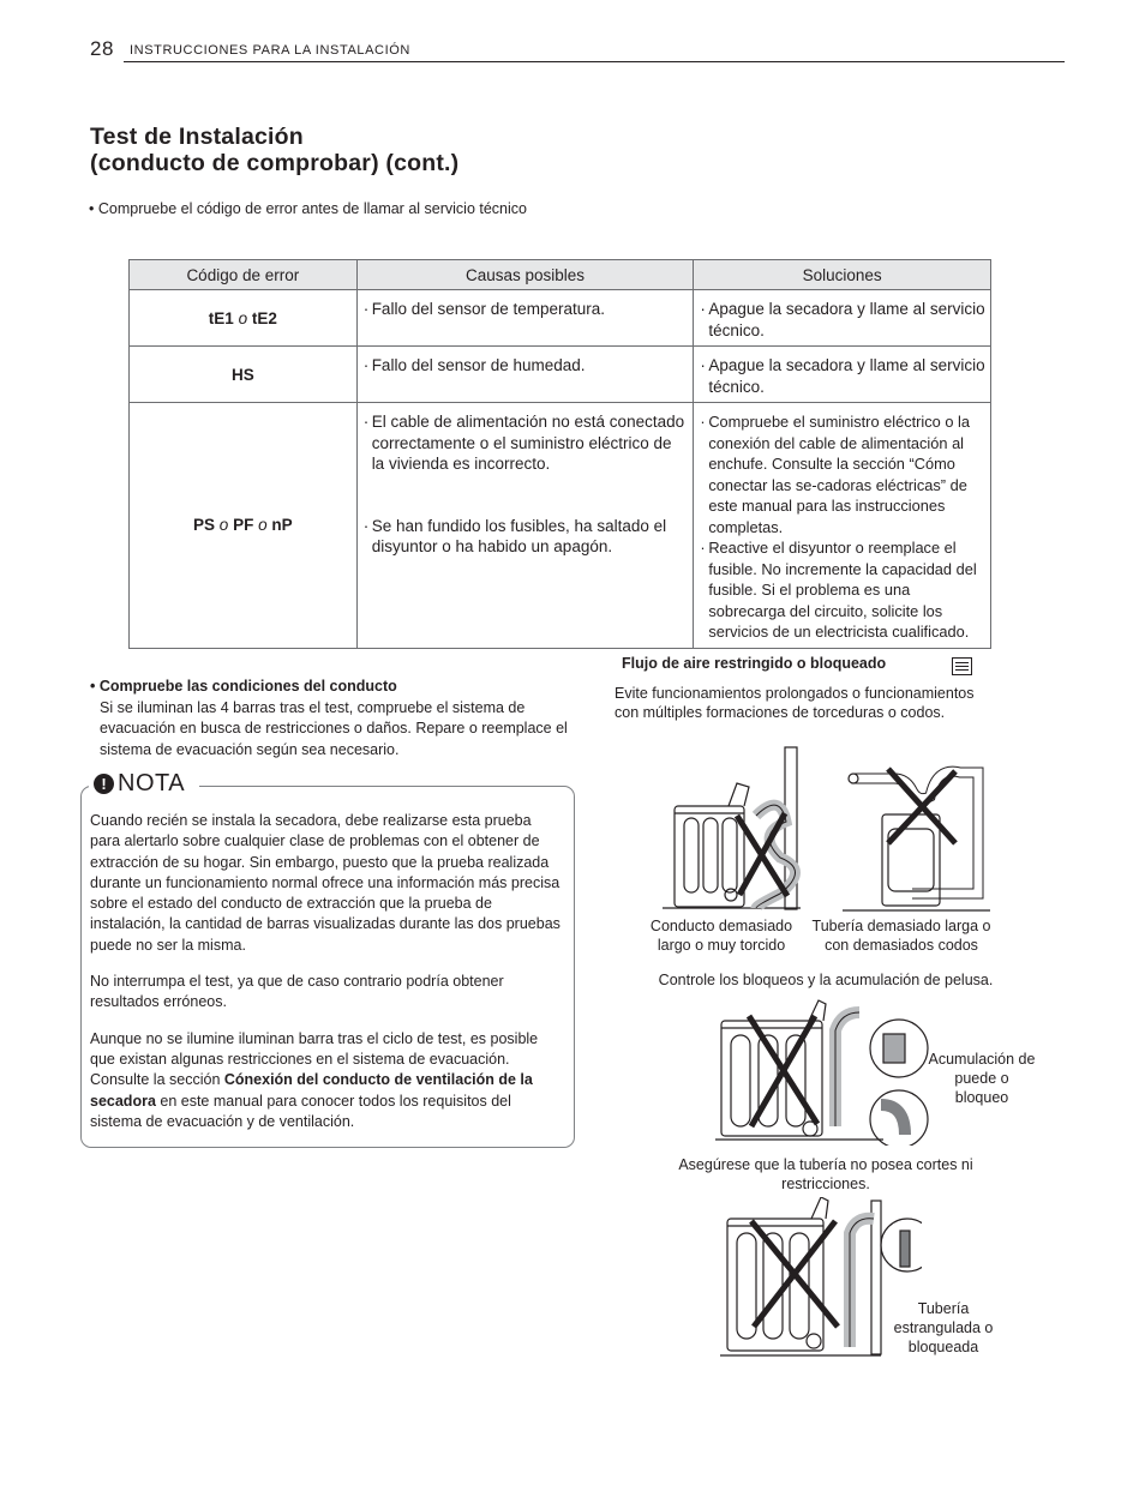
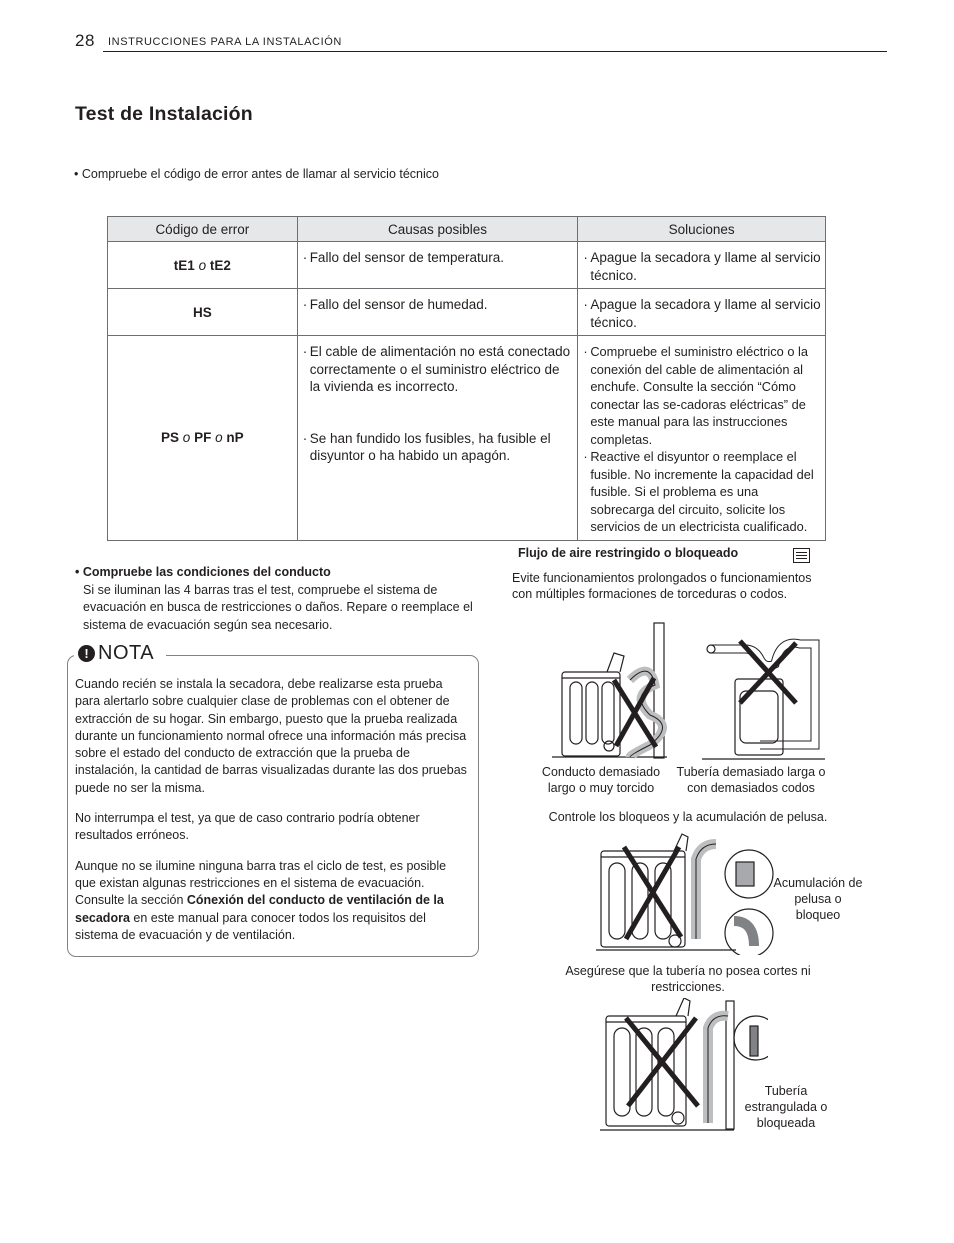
  28
  INSTRUCCIONES PARA LA INSTALACIÓN
  Test de Instalación
- (conducto de comprobar) (cont.)
  • Compruebe el código de error antes de llamar al servicio técnico
  Código de error	Causas posibles	Soluciones
  tE1 o tE2	· Fallo del sensor de temperatura.	· Apague la secadora y llame al servicio técnico.
  HS	· Fallo del sensor de humedad.	· Apague la secadora y llame al servicio técnico.
- PS o PF o nP	· El cable de alimentación no está conectado correctamente o el suministro eléctrico de la vivienda es incorrecto. · Se han fundido los fusibles, ha saltado el disyuntor o ha habido un apagón.	· Compruebe el suministro eléctrico o la conexión del cable de alimentación al enchufe. Consulte la sección “Cómo conectar las se-cadoras eléctricas” de este manual para las instrucciones completas. · Reactive el disyuntor o reemplace el fusible. No incremente la capacidad del fusible. Si el problema es una sobrecarga del circuito, solicite los servicios de un electricista cualificado.
+ PS o PF o nP	· El cable de alimentación no está conectado correctamente o el suministro eléctrico de la vivienda es incorrecto. · Se han fundido los fusibles, ha fusible el disyuntor o ha habido un apagón.	· Compruebe el suministro eléctrico o la conexión del cable de alimentación al enchufe. Consulte la sección “Cómo conectar las se-cadoras eléctricas” de este manual para las instrucciones completas. · Reactive el disyuntor o reemplace el fusible. No incremente la capacidad del fusible. Si el problema es una sobrecarga del circuito, solicite los servicios de un electricista cualificado.
  • Compruebe las condiciones del conducto
  Si se iluminan las 4 barras tras el test, compruebe el sistema de evacuación en busca de restricciones o daños. Repare o reemplace el sistema de evacuación según sea necesario.
  !
  NOTA
  Cuando recién se instala la secadora, debe realizarse esta prueba para alertarlo sobre cualquier clase de problemas con el obtener de extracción de su hogar. Sin embargo, puesto que la prueba realizada durante un funcionamiento normal ofrece una información más precisa sobre el estado del conducto de extracción que la prueba de instalación, la cantidad de barras visualizadas durante las dos pruebas puede no ser la misma.
  No interrumpa el test, ya que de caso contrario podría obtener resultados erróneos.
- Aunque no se ilumine iluminan barra tras el ciclo de test, es posible que existan algunas restricciones en el sistema de evacuación. Consulte la sección Cónexión del conducto de ventilación de la secadora en este manual para conocer todos los requisitos del sistema de evacuación y de ventilación.
+ Aunque no se ilumine ninguna barra tras el ciclo de test, es posible que existan algunas restricciones en el sistema de evacuación. Consulte la sección Cónexión del conducto de ventilación de la secadora en este manual para conocer todos los requisitos del sistema de evacuación y de ventilación.
  Flujo de aire restringido o bloqueado
  Evite funcionamientos prolongados o funcionamientos con múltiples formaciones de torceduras o codos.
  Conducto demasiado largo o muy torcido
  Tubería demasiado larga o con demasiados codos
  Controle los bloqueos y la acumulación de pelusa.
- Acumulación de puede o bloqueo
+ Acumulación de pelusa o bloqueo
  Asegúrese que la tubería no posea cortes ni restricciones.
  Tubería estrangulada o bloqueada
